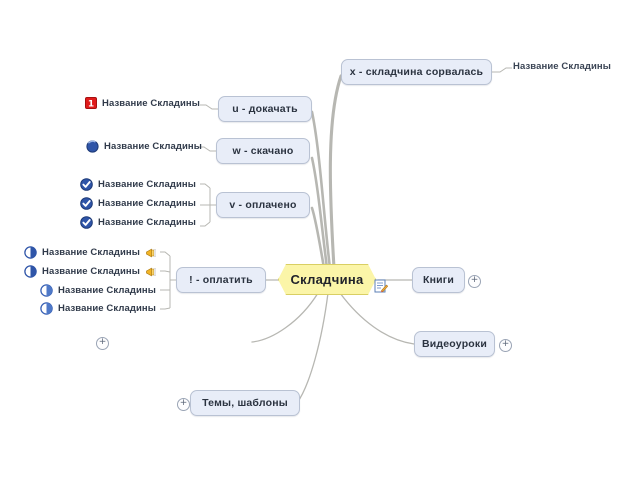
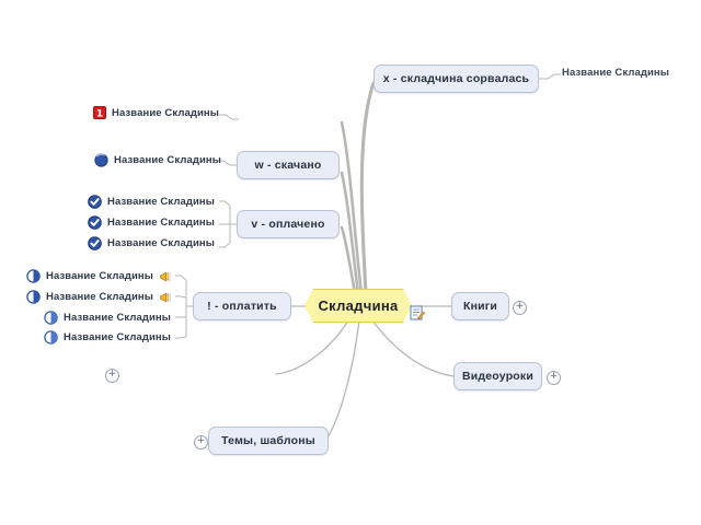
  Складчина
  x - складчина сорвалась
- u - докачать
  w - скачано
  v - оплачено
  ! - оплатить
  Книги
  +
  Видеоуроки
  +
  +
  Темы, шаблоны
  +
  Название Складины
  1
  Название Складины
  Название Складины
  Название Складины
  Название Складины
  Название Складины
  Название Складины
  Название Складины
  Название Складины
  Название Складины
